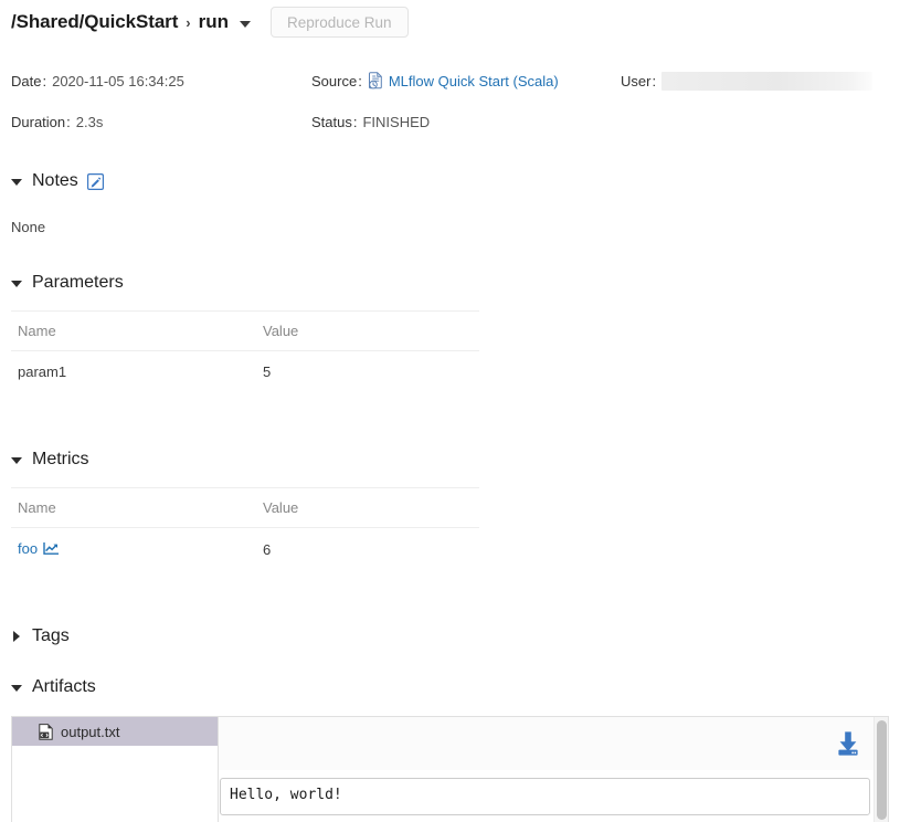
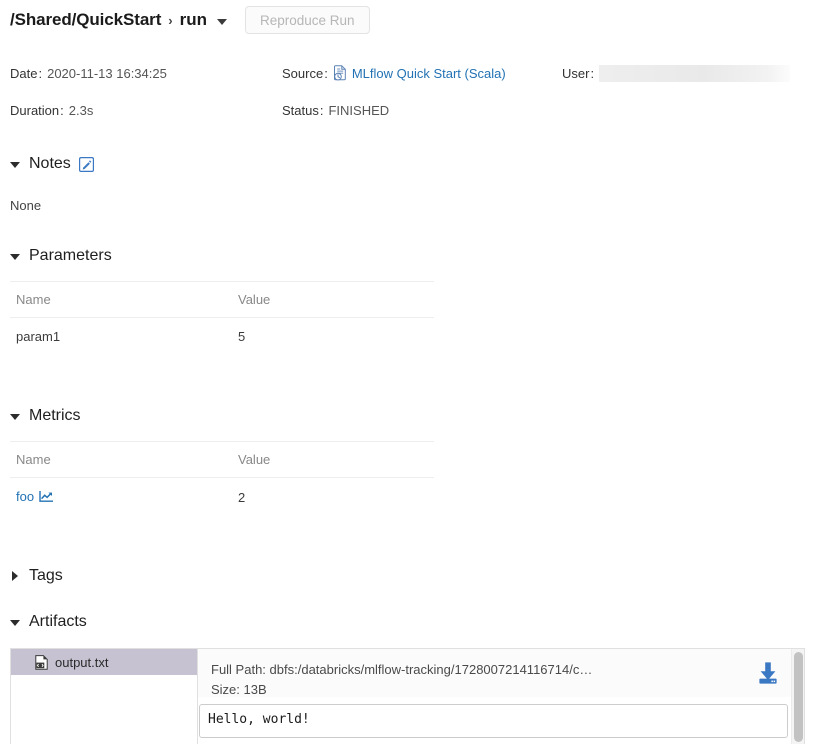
  /Shared/QuickStart
  ›
  run
  Reproduce Run
  Date
  :
- 2020-11-05 16:34:25
+ 2020-11-13 16:34:25
  Source
  :
  MLflow Quick Start (Scala)
  User
  :
  Duration
  :
  2.3s
  Status
  :
  FINISHED
  Notes
  None
  Parameters
  Name	Value
  param1	5
  Metrics
  Name	Value
- foo	6
+ foo	2
  Tags
  Artifacts
  output.txt
+ Full Path: dbfs:/databricks/mlflow-tracking/1728007214116714/c…
+ Size: 13B
  Hello, world!
